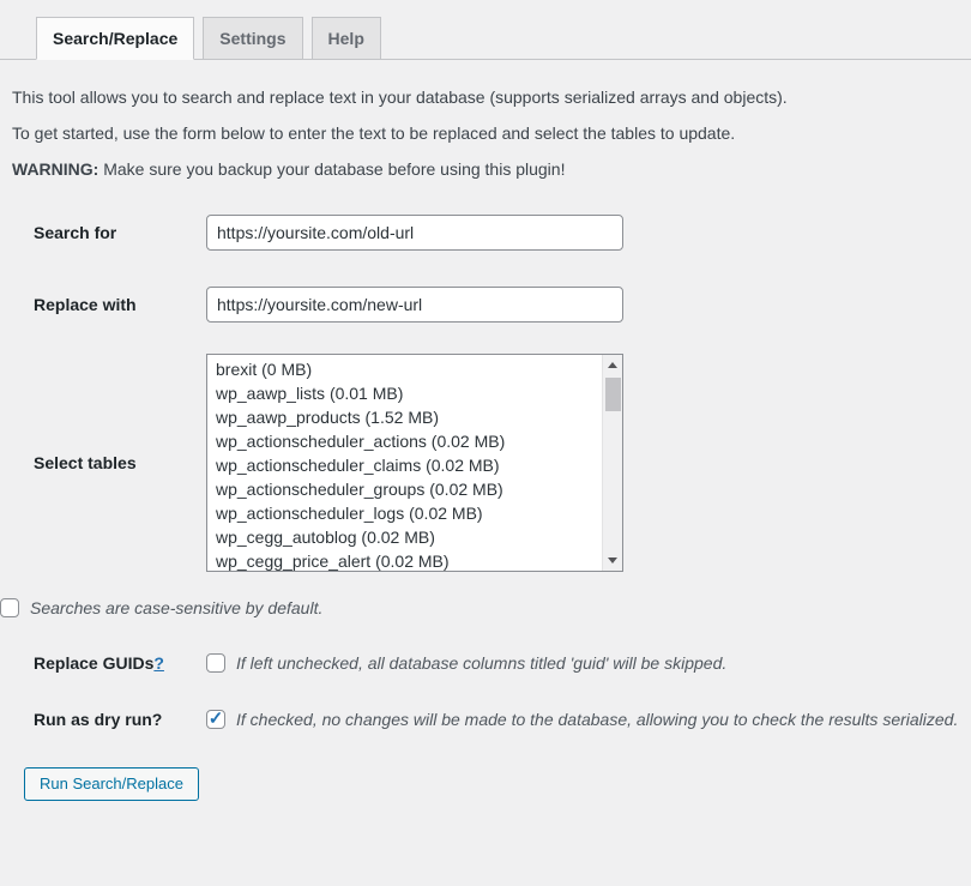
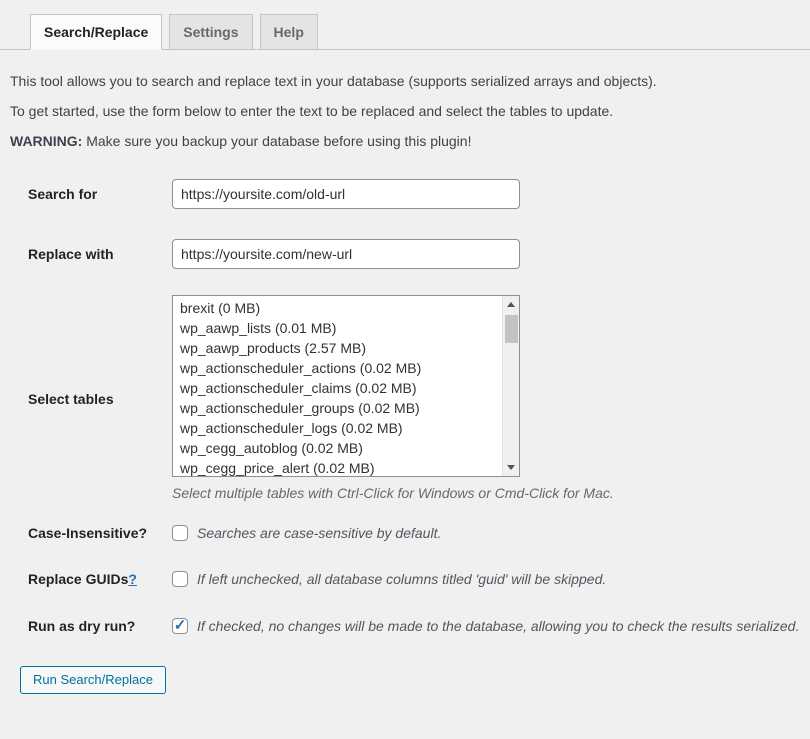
  Search/Replace
  Settings
  Help
  This tool allows you to search and replace text in your database (supports serialized arrays and objects).
  To get started, use the form below to enter the text to be replaced and select the tables to update.
  WARNING: Make sure you backup your database before using this plugin!
  Search for
  https://yoursite.com/old-url
  Replace with
  https://yoursite.com/new-url
  Select tables
  brexit (0 MB)
  wp_aawp_lists (0.01 MB)
- wp_aawp_products (1.52 MB)
+ wp_aawp_products (2.57 MB)
  wp_actionscheduler_actions (0.02 MB)
  wp_actionscheduler_claims (0.02 MB)
  wp_actionscheduler_groups (0.02 MB)
  wp_actionscheduler_logs (0.02 MB)
  wp_cegg_autoblog (0.02 MB)
  wp_cegg_price_alert (0.02 MB)
+ Select multiple tables with Ctrl-Click for Windows or Cmd-Click for Mac.
+ Case-Insensitive?
  Searches are case-sensitive by default.
  Replace GUIDs?
  If left unchecked, all database columns titled 'guid' will be skipped.
  Run as dry run?
  ✓
  If checked, no changes will be made to the database, allowing you to check the results serialized.
  Run Search/Replace
